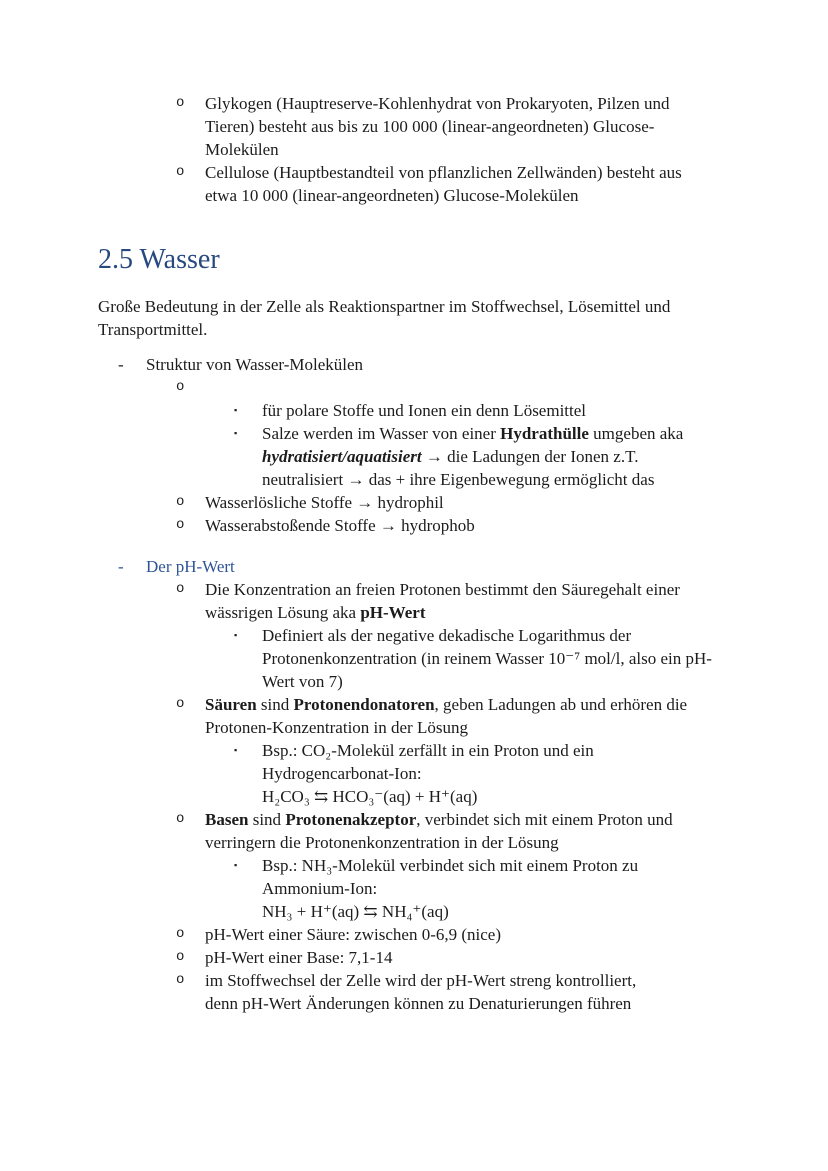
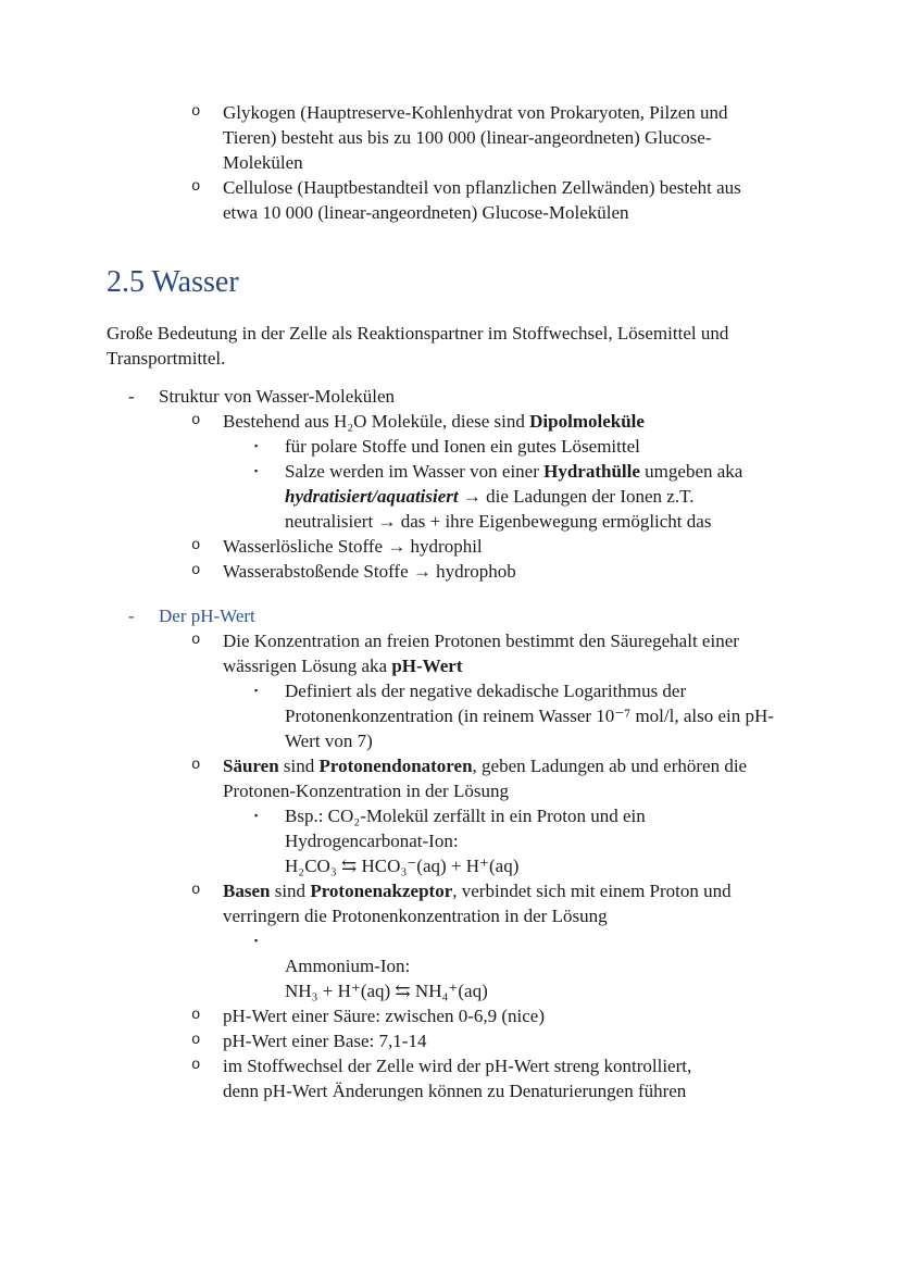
  o
  Glykogen (Hauptreserve-Kohlenhydrat von Prokaryoten, Pilzen und
  Tieren) besteht aus bis zu 100 000 (linear-angeordneten) Glucose-
  Molekülen
  o
  Cellulose (Hauptbestandteil von pflanzlichen Zellwänden) besteht aus
  etwa 10 000 (linear-angeordneten) Glucose-Molekülen
  2.5 Wasser
  Große Bedeutung in der Zelle als Reaktionspartner im Stoffwechsel, Lösemittel und
  Transportmittel.
  -
  Struktur von Wasser-Molekülen
  o
+ Bestehend aus H₂O Moleküle, diese sind Dipolmoleküle
  ▪
- für polare Stoffe und Ionen ein denn Lösemittel
+ für polare Stoffe und Ionen ein gutes Lösemittel
  ▪
  Salze werden im Wasser von einer Hydrathülle umgeben aka
  hydratisiert/aquatisiert → die Ladungen der Ionen z.T.
  neutralisiert → das + ihre Eigenbewegung ermöglicht das
  o
  Wasserlösliche Stoffe → hydrophil
  o
  Wasserabstoßende Stoffe → hydrophob
  -
  Der pH-Wert
  o
  Die Konzentration an freien Protonen bestimmt den Säuregehalt einer
  wässrigen Lösung aka pH-Wert
  ▪
  Definiert als der negative dekadische Logarithmus der
  Protonenkonzentration (in reinem Wasser 10⁻⁷ mol/l, also ein pH-
  Wert von 7)
  o
  Säuren sind Protonendonatoren, geben Ladungen ab und erhören die
  Protonen-Konzentration in der Lösung
  ▪
  Bsp.: CO₂-Molekül zerfällt in ein Proton und ein
  Hydrogencarbonat-Ion:
  H₂CO₃ ⇆ HCO₃⁻(aq) + H⁺(aq)
  o
  Basen sind Protonenakzeptor, verbindet sich mit einem Proton und
  verringern die Protonenkonzentration in der Lösung
  ▪
- Bsp.: NH₃-Molekül verbindet sich mit einem Proton zu
  Ammonium-Ion:
  NH₃ + H⁺(aq) ⇆ NH₄⁺(aq)
  o
  pH-Wert einer Säure: zwischen 0-6,9 (nice)
  o
  pH-Wert einer Base: 7,1-14
  o
  im Stoffwechsel der Zelle wird der pH-Wert streng kontrolliert,
  denn pH-Wert Änderungen können zu Denaturierungen führen
